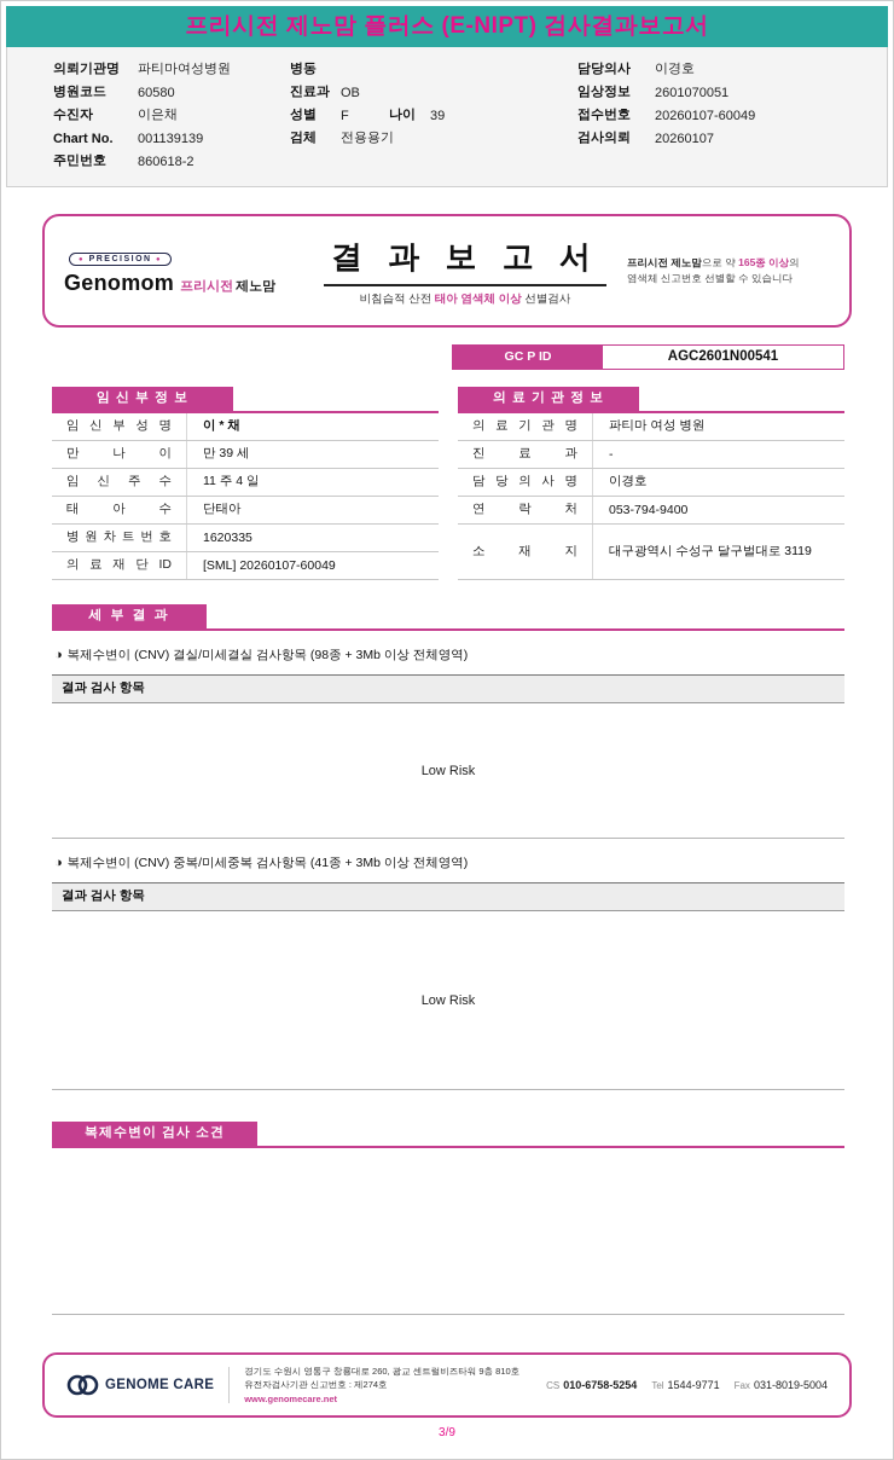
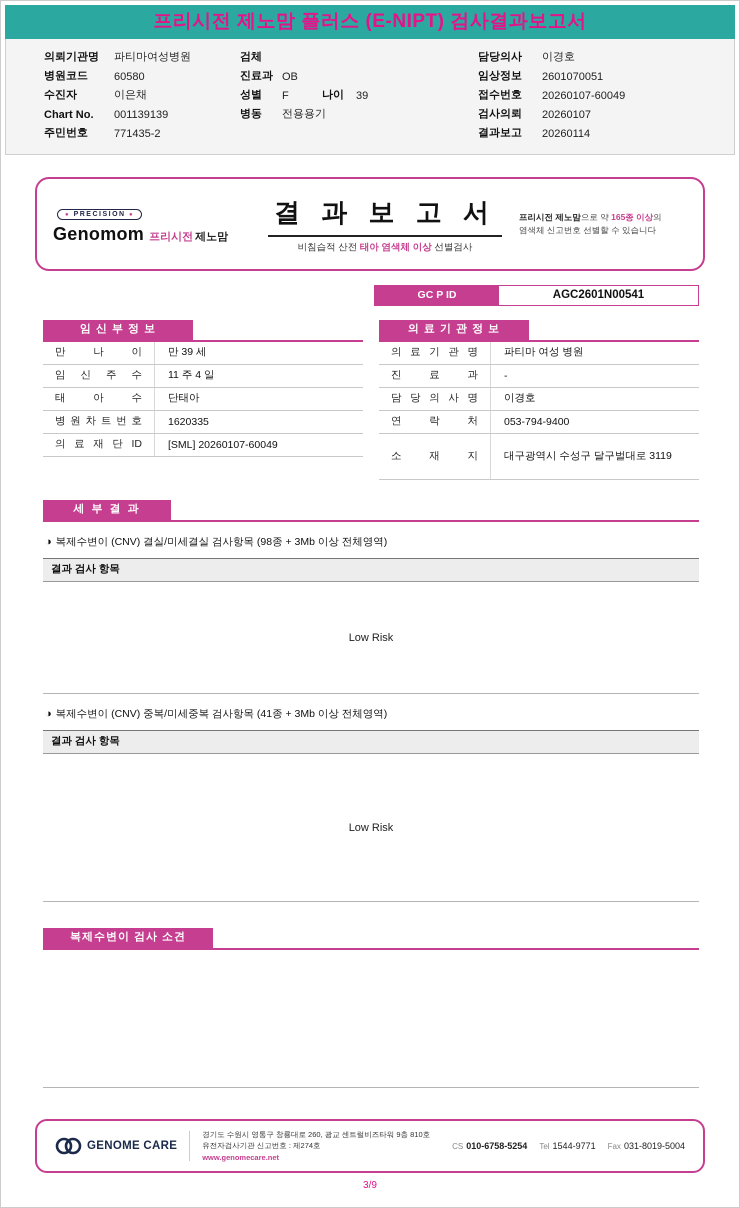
  프리시전 제노맘 플러스 (E-NIPT) 검사결과보고서
  의뢰기관명
  파티마여성병원
  병원코드
  60580
  수진자
  이은채
  Chart No.
  001139139
  주민번호
- 860618-2
+ 771435-2
- 병동
+ 검체
  진료과
  OB
  성별
  F
  나이
  39
- 검체
+ 병동
  전용용기
  담당의사
  이경호
  임상정보
  2601070051
  접수번호
  20260107-60049
  검사의뢰
  20260107
+ 결과보고
+ 20260114
  Genomom 프리시전 제노맘
  결 과 보 고 서
  비침습적 산전 태아 염색체 이상 선별검사
  프리시전 제노맘으로 약 165종 이상의
  염색체 신고번호 선별할 수 있습니다
  GC P ID
  AGC2601N00541
  임 신 부 정 보
- 임 신 부 성 명
- 이 * 채
  만 나 이
  만 39 세
  임 신 주 수
  11 주 4 일
  태 아 수
  단태아
  병 원 차 트 번 호
  1620335
  의 료 재 단 ID
  [SML] 20260107-60049
  의 료 기 관 정 보
  의 료 기 관 명
  파티마 여성 병원
  진 료 과
  -
  담 당 의 사 명
  이경호
  연 락 처
  053-794-9400
  소 재 지
  대구광역시 수성구 달구벌대로 3119
  세 부 결 과
  ◑ 복제수변이 (CNV) 결실/미세결실 검사항목 (98종 + 3Mb 이상 전체영역)
  결과 검사 항목
  Low Risk
  ◑ 복제수변이 (CNV) 중복/미세중복 검사항목 (41종 + 3Mb 이상 전체영역)
  결과 검사 항목
  Low Risk
  복제수변이 검사 소견
  GENOME CARE
  경기도 수원시 영통구 창룡대로 260, 광교 센트럴비즈타워 9층 810호
  유전자검사기관 신고번호 : 제274호
  www.genomecare.net
  CS 010-6758-5254
  Tel 1544-9771
  Fax 031-8019-5004
  3/9
